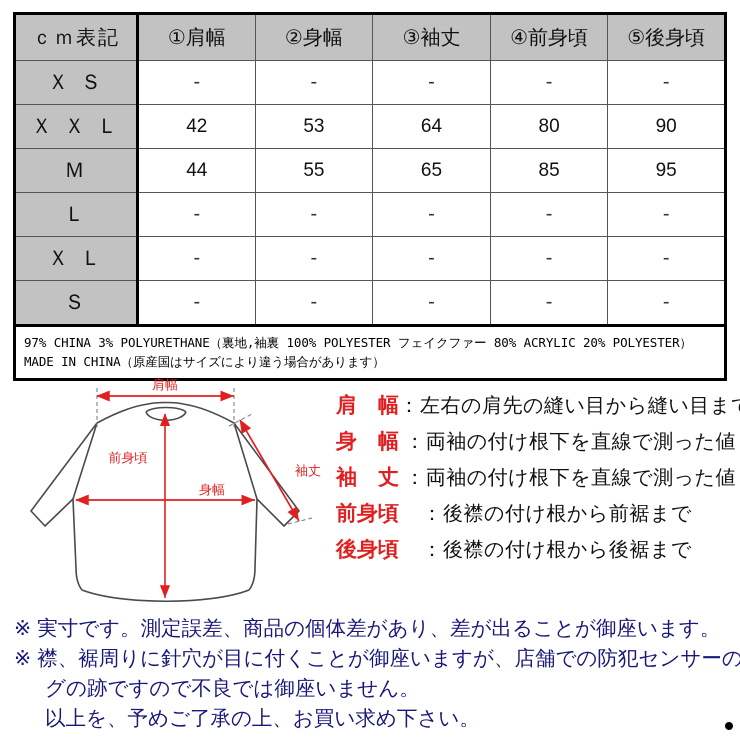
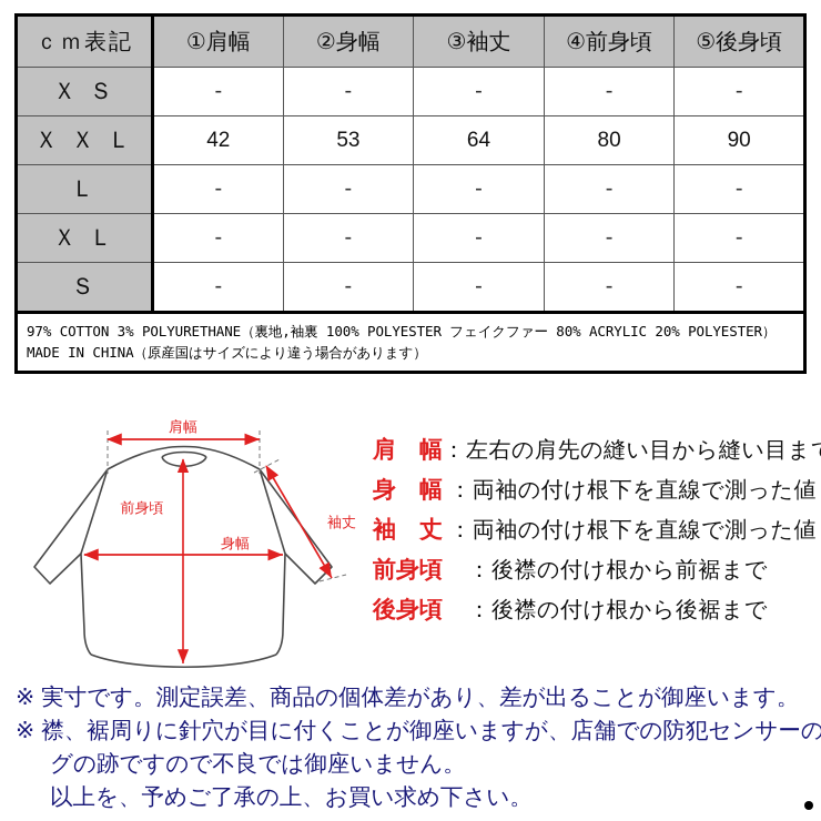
  ｃｍ表記	①肩幅	②身幅	③袖丈	④前身頃	⑤後身頃
  Ｘ Ｓ	-	-	-	-	-
  Ｘ Ｘ Ｌ	42	53	64	80	90
- Ｍ	44	55	65	85	95
  Ｌ	-	-	-	-	-
  Ｘ Ｌ	-	-	-	-	-
  Ｓ	-	-	-	-	-
- 97% CHINA 3% POLYURETHANE（裏地,袖裏 100% POLYESTER フェイクファー 80% ACRYLIC 20% POLYESTER） MADE IN CHINA（原産国はサイズにより違う場合があります）
+ 97% COTTON 3% POLYURETHANE（裏地,袖裏 100% POLYESTER フェイクファー 80% ACRYLIC 20% POLYESTER） MADE IN CHINA（原産国はサイズにより違う場合があります）
  肩幅
  前身頃
  身幅
  袖丈
  肩 幅
  ：
  左右の肩先の縫い目から縫い目ま
  身 幅
  ：
  両袖の付け根下を直線で測った値
  袖 丈
  ：
  両袖の付け根下を直線で測った値
  前身頃
  ：
  後襟の付け根から前裾まで
  後身頃
  ：
  後襟の付け根から後裾まで
  ※ 実寸です。測定誤差、商品の個体差があり、差が出ることが御座います。
  ※ 襟、裾周りに針穴が目に付くことが御座いますが、店舗での防犯センサーの
  グの跡ですので不良では御座いません。
  以上を、予めご了承の上、お買い求め下さい。
